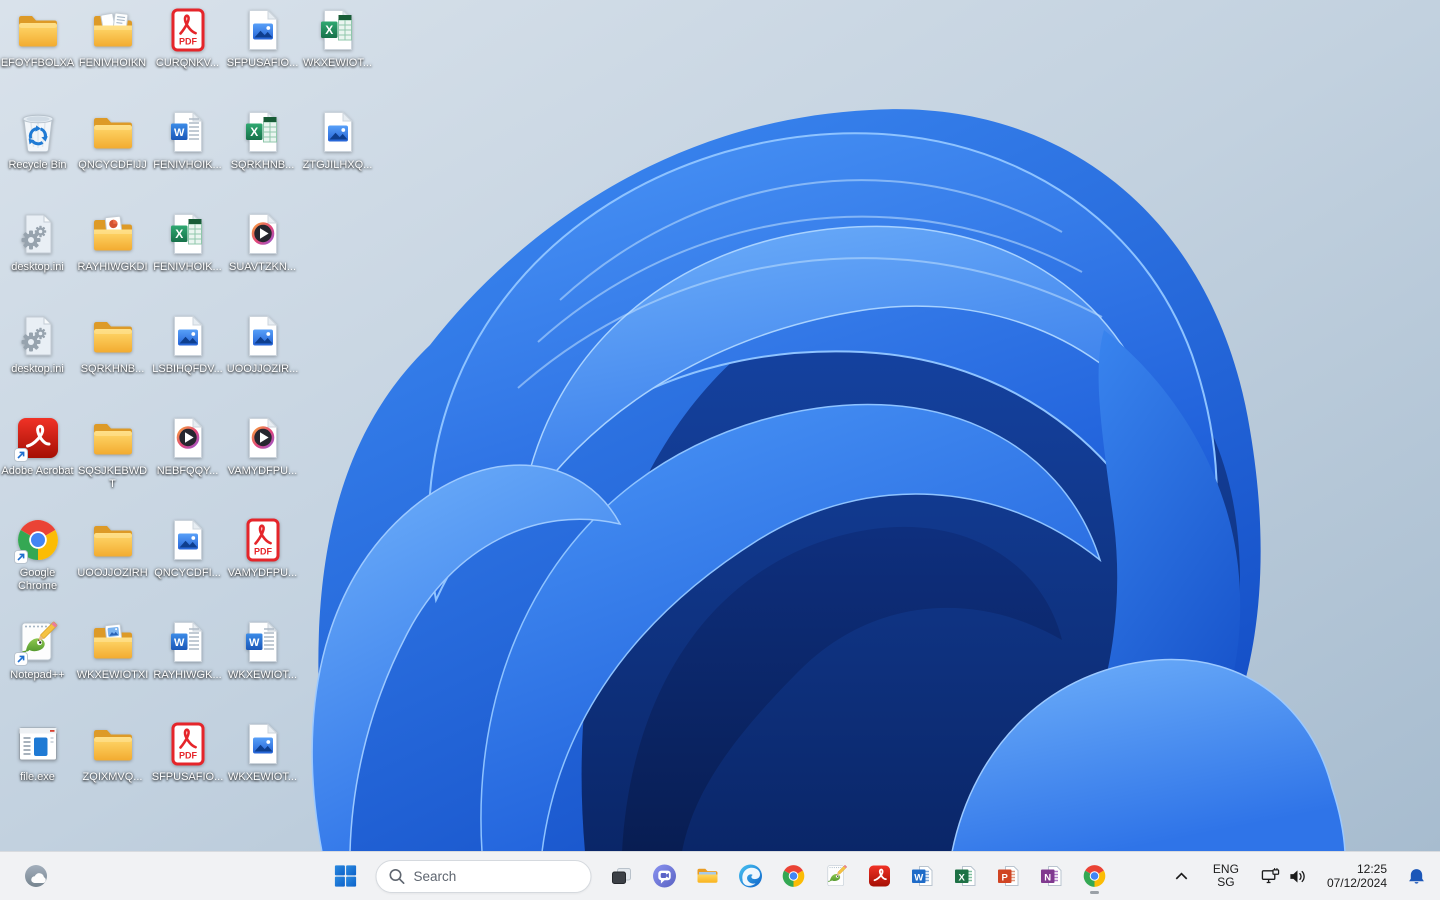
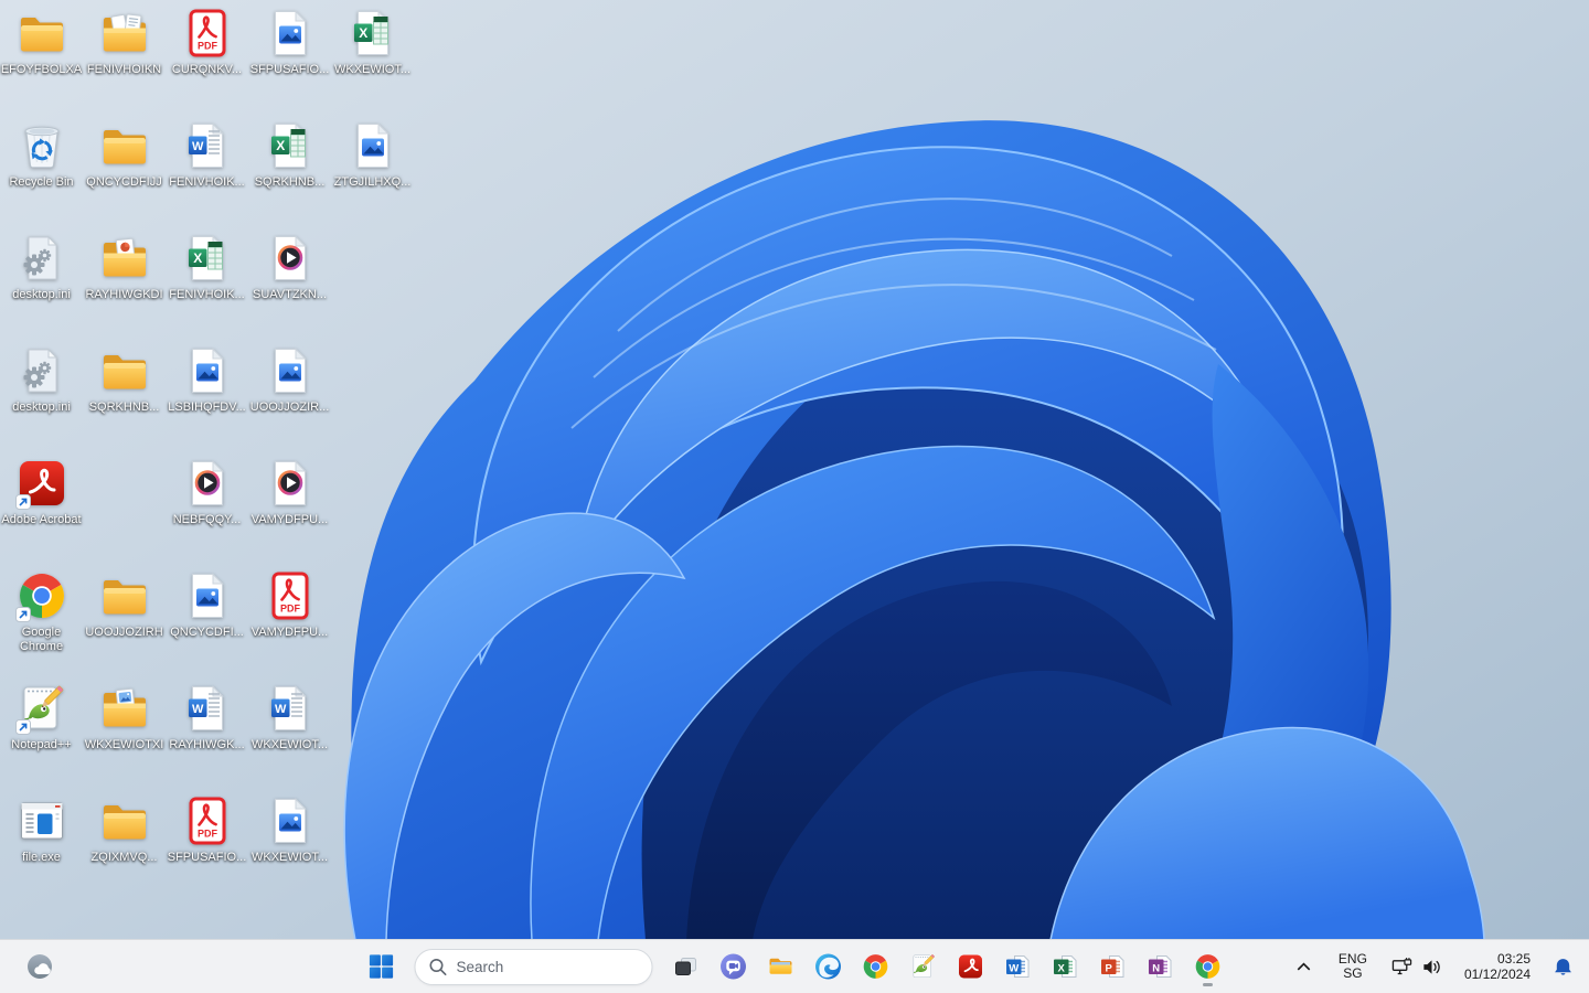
  EFOYFBOLXA
  FENIVHOIKN
  PDF
  CURQNKV...
  SFPUSAFIO...
  X
  WKXEWIOT...
  Recycle Bin
  QNCYCDFIJJ
  W
  FENIVHOIK...
  X
  SQRKHNB...
  ZTGJILHXQ...
  desktop.ini
  RAYHIWGKDI
  X
  FENIVHOIK...
  SUAVTZKN...
  desktop.ini
  SQRKHNB...
  LSBIHQFDV...
  UOOJJOZIR...
  Adobe Acrobat
- SQSJKEBWDT
  NEBFQQY...
  VAMYDFPU...
  Google Chrome
  UOOJJOZIRH
  QNCYCDFI...
  PDF
  VAMYDFPU...
  Notepad++
  WKXEWIOTXI
  W
  RAYHIWGK...
  W
  WKXEWIOT...
  file.exe
  ZQIXMVQ...
  PDF
  SFPUSAFIO...
  WKXEWIOT...
  Search
  W
  X
  P
  N
  ENG
  SG
- 12:25
+ 03:25
- 07/12/2024
+ 01/12/2024
